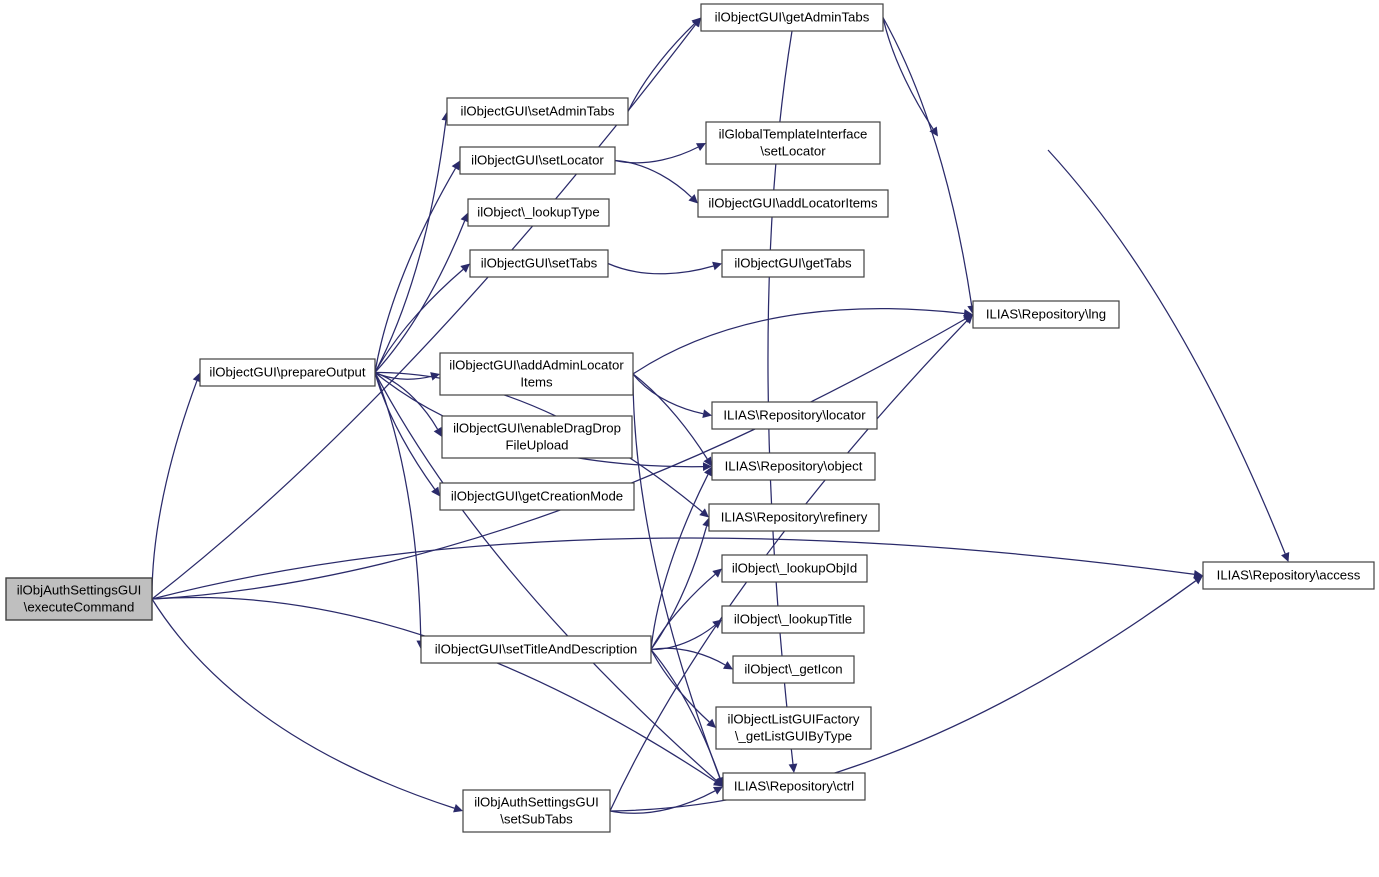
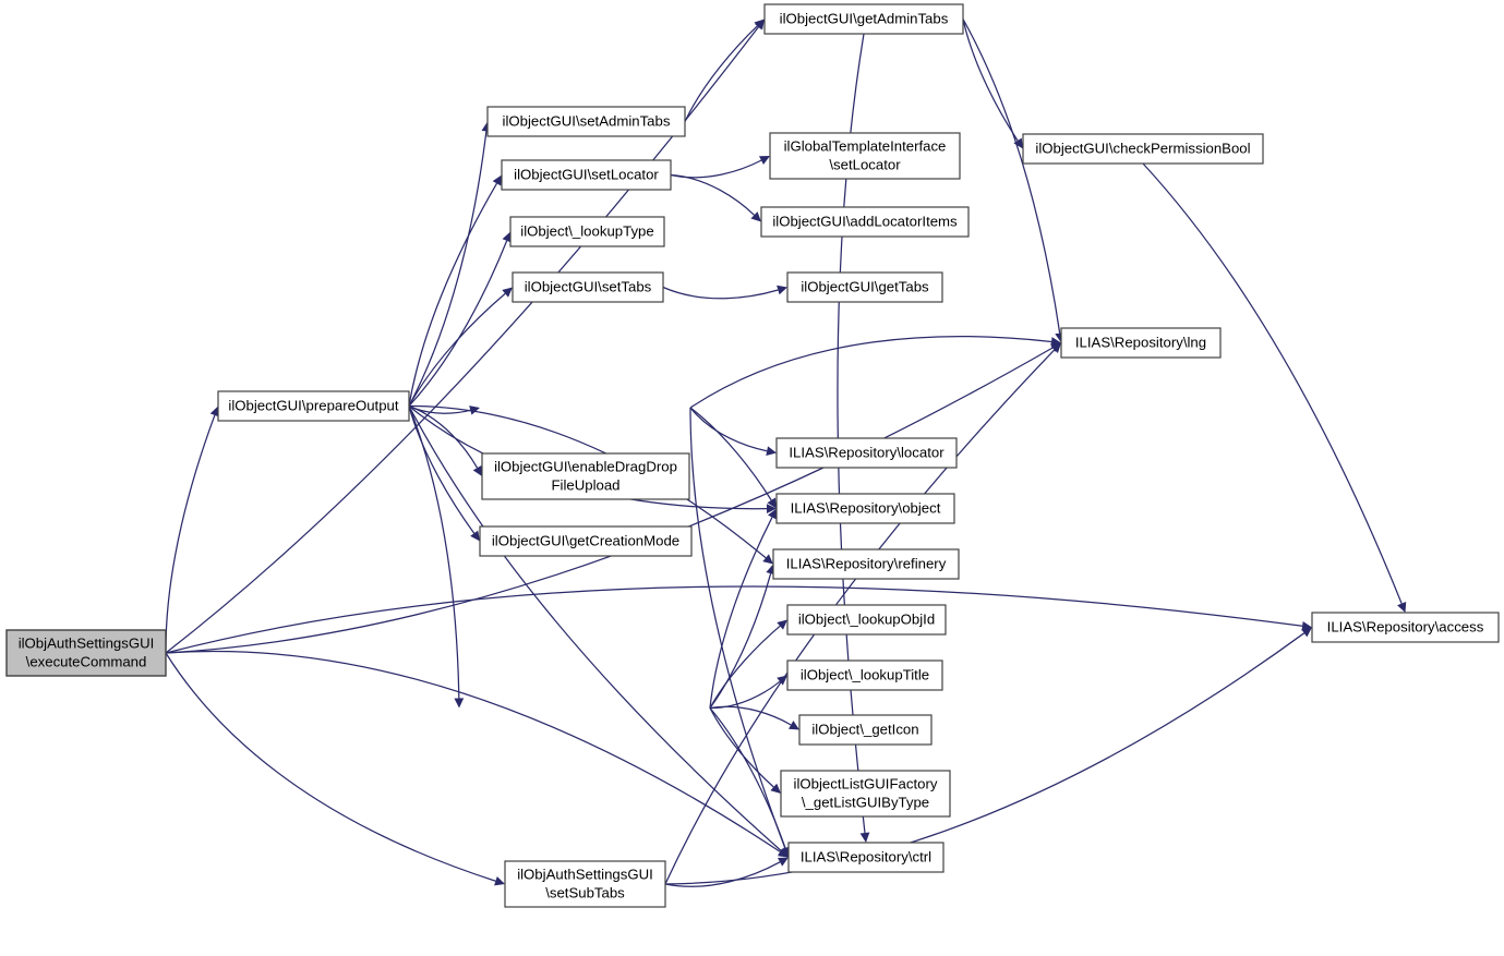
  ilObjAuthSettingsGUI
  \executeCommand
  ilObjectGUI\getAdminTabs
  ilObjectGUI\setAdminTabs
+ ilObjectGUI\checkPermissionBool
  ilObjectGUI\setLocator
  ilGlobalTemplateInterface
  \setLocator
  ilObjectGUI\addLocatorItems
  ilObject\_lookupType
  ilObjectGUI\setTabs
  ilObjectGUI\getTabs
  ILIAS\Repository\lng
  ilObjectGUI\prepareOutput
- ilObjectGUI\addAdminLocator
- Items
  ILIAS\Repository\locator
  ilObjectGUI\enableDragDrop
  FileUpload
  ILIAS\Repository\object
  ilObjectGUI\getCreationMode
  ILIAS\Repository\refinery
  ilObject\_lookupObjId
  ILIAS\Repository\access
  ilObject\_lookupTitle
- ilObjectGUI\setTitleAndDescription
  ilObject\_getIcon
  ilObjectListGUIFactory
  \_getListGUIByType
  ILIAS\Repository\ctrl
  ilObjAuthSettingsGUI
  \setSubTabs
